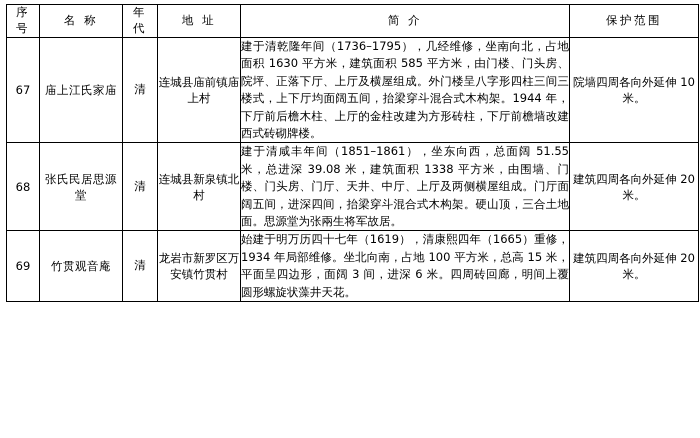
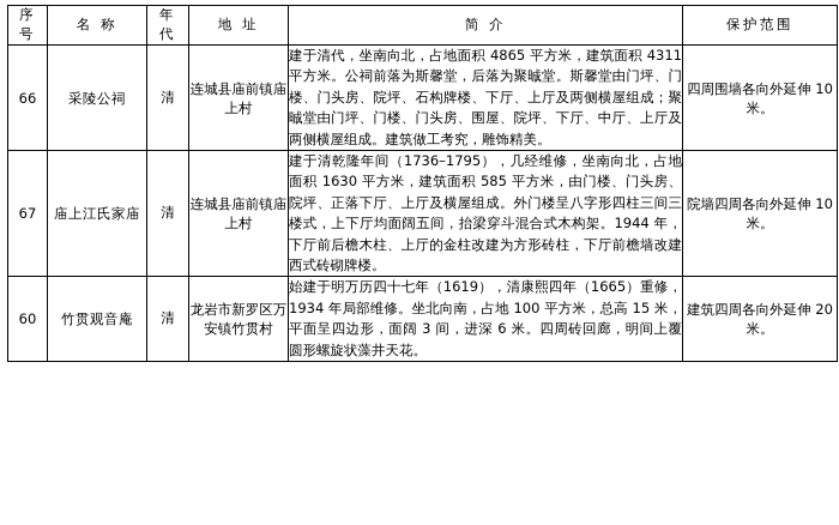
  序 号	名 称	年 代	地 址	简 介	保护范围
+ 66	采陵公祠	清	连城县庙前镇庙上村	建于清代，坐南向北，占地面积 4865 平方米，建筑面积 4311 平方米。公祠前落为斯馨堂，后落为聚晠堂。斯馨堂由门坪、门楼、门头房、院坪、石构牌楼、下厅、上厅及两侧横屋组成；聚晠堂由门坪、门楼、门头房、围屋、院坪、下厅、中厅、上厅及两侧横屋组成。建筑做工考究，雕饰精美。	四周围墙各向外延伸 10 米。
  67	庙上江氏家庙	清	连城县庙前镇庙上村	建于清乾隆年间（1736–1795），几经维修，坐南向北，占地面积 1630 平方米，建筑面积 585 平方米，由门楼、门头房、院坪、正落下厅、上厅及横屋组成。外门楼呈八字形四柱三间三楼式，上下厅均面阔五间，抬梁穿斗混合式木构架。1944 年，下厅前后檐木柱、上厅的金柱改建为方形砖柱，下厅前檐墙改建西式砖砌牌楼。	院墙四周各向外延伸 10 米。
- 68	张氏民居思源堂	清	连城县新泉镇北村	建于清咸丰年间（1851–1861），坐东向西，总面阔 51.55 米，总进深 39.08 米，建筑面积 1338 平方米，由围墙、门楼、门头房、门厅、天井、中厅、上厅及两侧横屋组成。门厅面阔五间，进深四间，抬梁穿斗混合式木构架。硬山顶，三合土地面。思源堂为张兩生将军故居。	建筑四周各向外延伸 20 米。
- 69	竹贯观音庵	清	龙岩市新罗区万安镇竹贯村	始建于明万历四十七年（1619），清康熙四年（1665）重修，1934 年局部维修。坐北向南，占地 100 平方米，总高 15 米，平面呈四边形，面阔 3 间，进深 6 米。四周砖回廊，明间上覆圆形螺旋状藻井天花。	建筑四周各向外延伸 20 米。
+ 60	竹贯观音庵	清	龙岩市新罗区万安镇竹贯村	始建于明万历四十七年（1619），清康熙四年（1665）重修，1934 年局部维修。坐北向南，占地 100 平方米，总高 15 米，平面呈四边形，面阔 3 间，进深 6 米。四周砖回廊，明间上覆圆形螺旋状藻井天花。	建筑四周各向外延伸 20 米。
